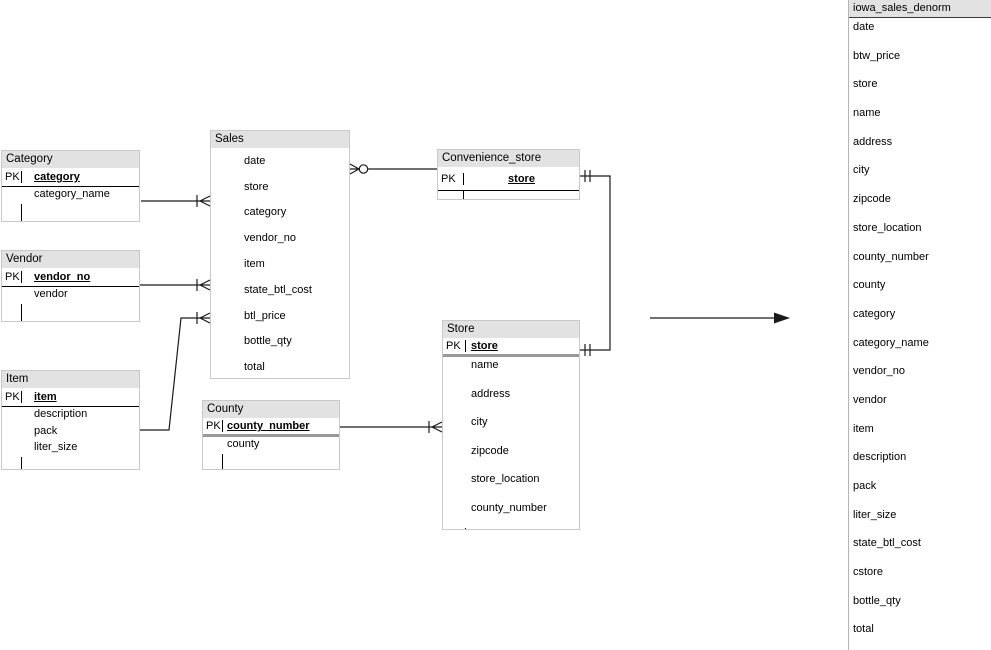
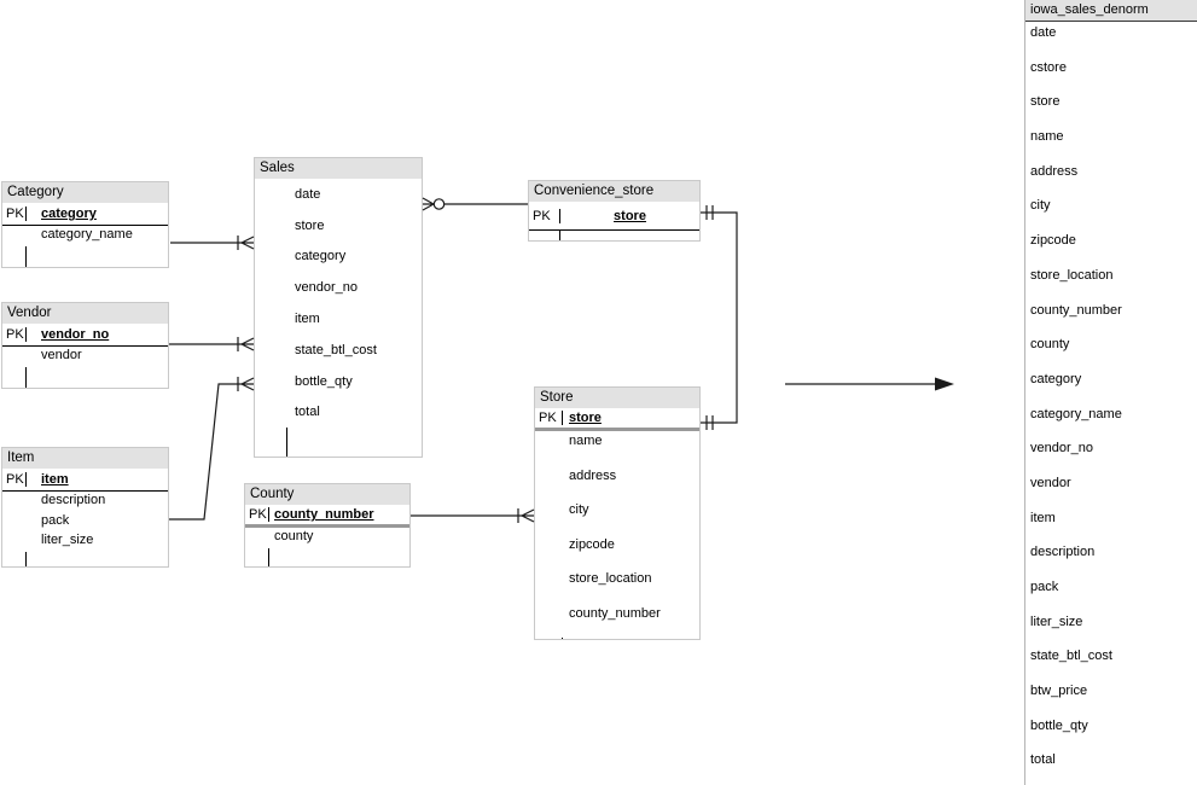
  Category
  PK
  category
  category_name
  Vendor
  PK
  vendor_no
  vendor
  Item
  PK
  item
  description
  pack
  liter_size
  Sales
  date
  store
  category
  vendor_no
  item
  state_btl_cost
- btl_price
  bottle_qty
  total
  County
  PK
  county_number
  county
  Convenience_store
  PK
  store
  Store
  PK
  store
  name
  address
  city
  zipcode
  store_location
  county_number
  iowa_sales_denorm
  date
- btw_price
+ cstore
  store
  name
  address
  city
  zipcode
  store_location
  county_number
  county
  category
  category_name
  vendor_no
  vendor
  item
  description
  pack
  liter_size
  state_btl_cost
- cstore
+ btw_price
  bottle_qty
  total
